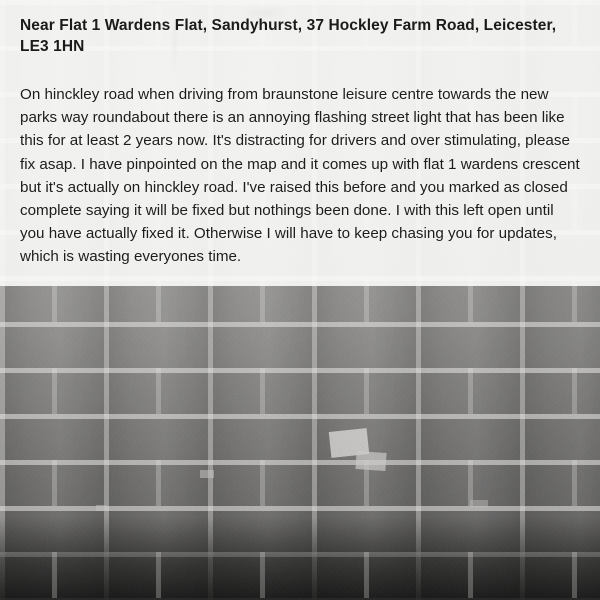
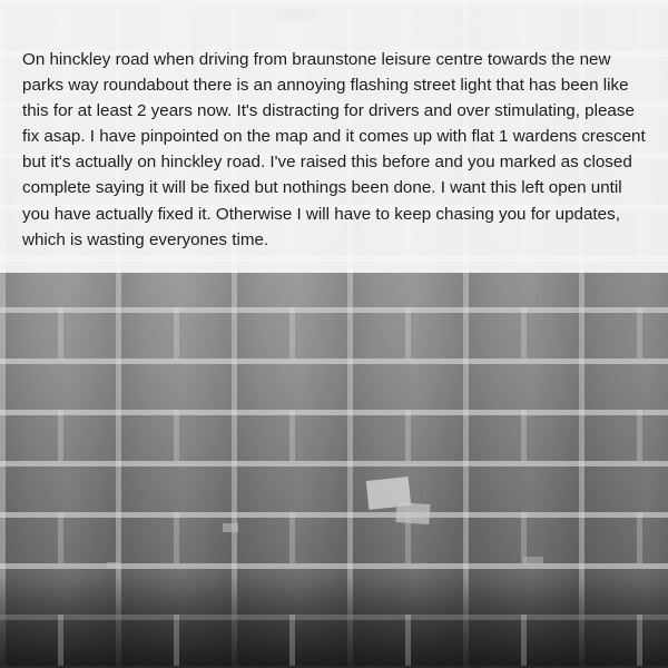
- Near Flat 1 Wardens Flat, Sandyhurst, 37 Hockley Farm Road, Leicester, LE3 1HN
- On hinckley road when driving from braunstone leisure centre towards the new parks way roundabout there is an annoying flashing street light that has been like this for at least 2 years now. It's distracting for drivers and over stimulating, please fix asap. I have pinpointed on the map and it comes up with flat 1 wardens crescent but it's actually on hinckley road. I've raised this before and you marked as closed complete saying it will be fixed but nothings been done. I with this left open until you have actually fixed it. Otherwise I will have to keep chasing you for updates, which is wasting everyones time.
+ On hinckley road when driving from braunstone leisure centre towards the new parks way roundabout there is an annoying flashing street light that has been like this for at least 2 years now. It's distracting for drivers and over stimulating, please fix asap. I have pinpointed on the map and it comes up with flat 1 wardens crescent but it's actually on hinckley road. I've raised this before and you marked as closed complete saying it will be fixed but nothings been done. I want this left open until you have actually fixed it. Otherwise I will have to keep chasing you for updates, which is wasting everyones time.
